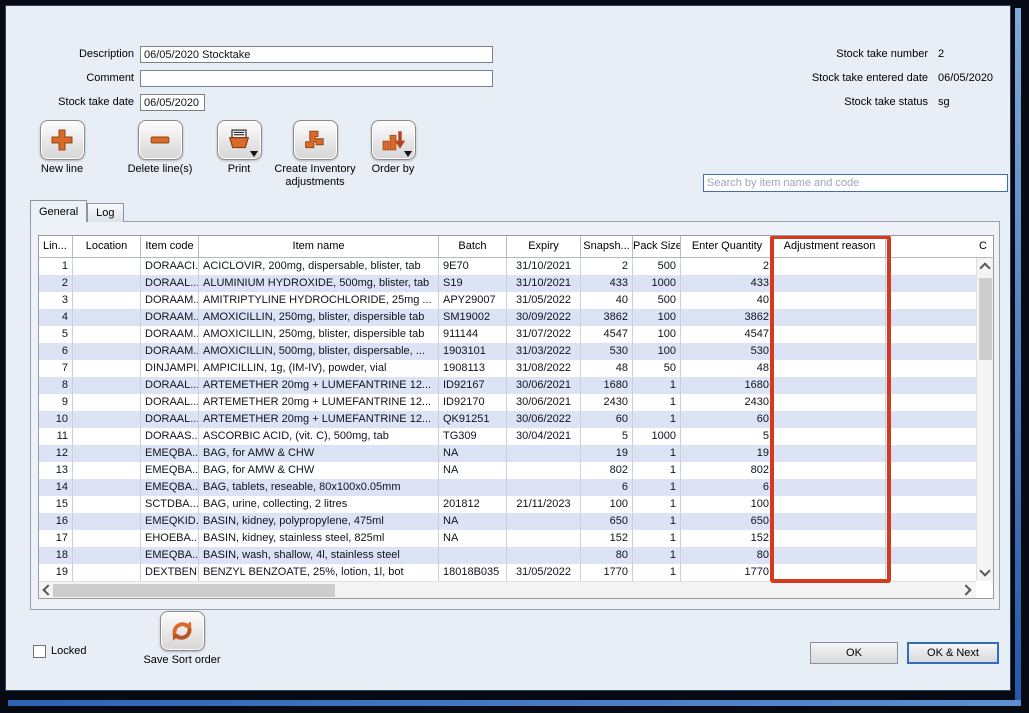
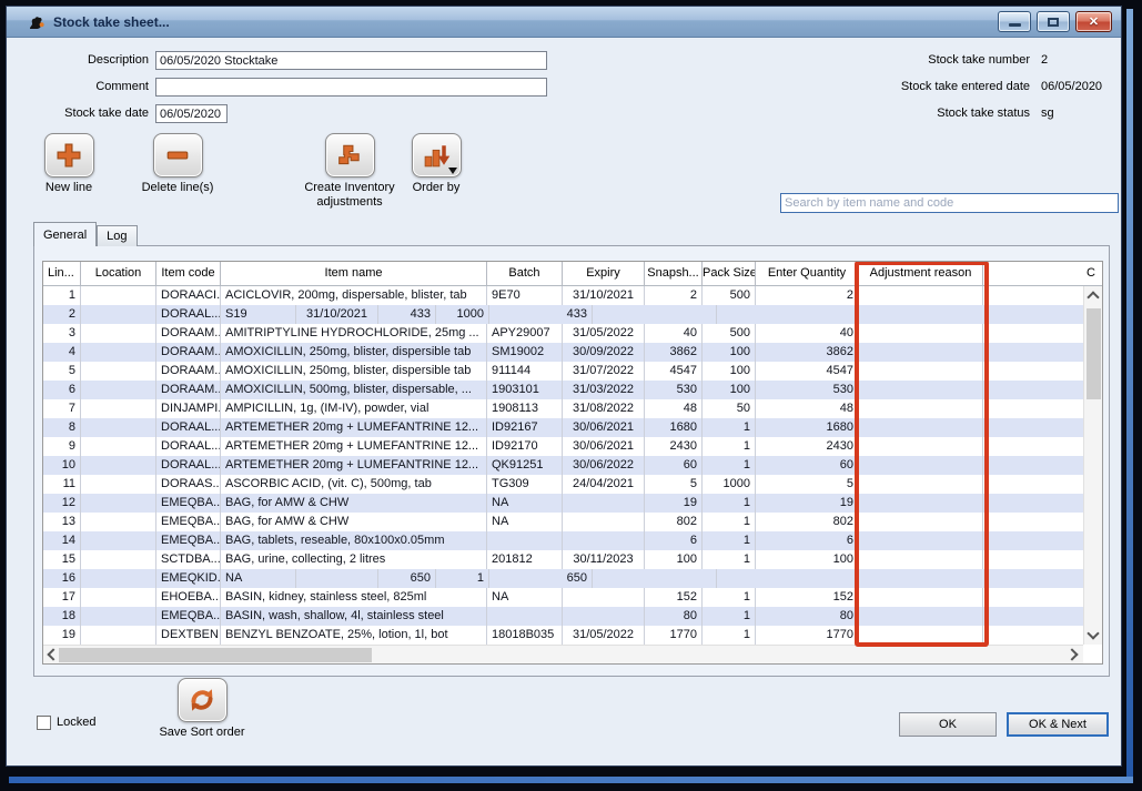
+ Stock take sheet...
+ ✕
  Description
  06/05/2020 Stocktake
  Comment
  Stock take date
  06/05/2020
  Stock take number
  2
  Stock take entered date
  06/05/2020
  Stock take status
  sg
  New line
  Delete line(s)
- Print
  Create Inventory adjustments
  Order by
  Search by item name and code
  General
  Log
  Lin...
  Location
  Item code
  Item name
  Batch
  Expiry
  Snapsh...
  Pack Size
  Enter Quantity
  Adjustment reason
  C
  1
  DORAACI.
  ACICLOVIR, 200mg, dispersable, blister, tab
  9E70
  31/10/2021
  2
  500
  2
  2
  DORAAL...
- ALUMINIUM HYDROXIDE, 500mg, blister, tab
  S19
  31/10/2021
  433
  1000
  433
  3
  DORAAM..
  AMITRIPTYLINE HYDROCHLORIDE, 25mg ...
  APY29007
  31/05/2022
  40
  500
  40
  4
  DORAAM..
  AMOXICILLIN, 250mg, blister, dispersible tab
  SM19002
  30/09/2022
  3862
  100
  3862
  5
  DORAAM..
  AMOXICILLIN, 250mg, blister, dispersible tab
  911144
  31/07/2022
  4547
  100
  4547
  6
  DORAAM..
  AMOXICILLIN, 500mg, blister, dispersable, ...
  1903101
  31/03/2022
  530
  100
  530
  7
  DINJAMPI.
  AMPICILLIN, 1g, (IM-IV), powder, vial
  1908113
  31/08/2022
  48
  50
  48
  8
  DORAAL...
  ARTEMETHER 20mg + LUMEFANTRINE 12...
  ID92167
  30/06/2021
  1680
  1
  1680
  9
  DORAAL...
  ARTEMETHER 20mg + LUMEFANTRINE 12...
  ID92170
  30/06/2021
  2430
  1
  2430
  10
  DORAAL...
  ARTEMETHER 20mg + LUMEFANTRINE 12...
  QK91251
  30/06/2022
  60
  1
  60
  11
  DORAAS..
  ASCORBIC ACID, (vit. C), 500mg, tab
  TG309
- 30/04/2021
+ 24/04/2021
  5
  1000
  5
  12
  EMEQBA..
  BAG, for AMW & CHW
  NA
  19
  1
  19
  13
  EMEQBA..
  BAG, for AMW & CHW
  NA
  802
  1
  802
  14
  EMEQBA..
  BAG, tablets, reseable, 80x100x0.05mm
  6
  1
  6
  15
  SCTDBA...
  BAG, urine, collecting, 2 litres
  201812
- 21/11/2023
+ 30/11/2023
  100
  1
  100
  16
  EMEQKID.
- BASIN, kidney, polypropylene, 475ml
  NA
  650
  1
  650
  17
  EHOEBA...
  BASIN, kidney, stainless steel, 825ml
  NA
  152
  1
  152
  18
  EMEQBA..
  BASIN, wash, shallow, 4l, stainless steel
  80
  1
  80
  19
  DEXTBEN.
  BENZYL BENZOATE, 25%, lotion, 1l, bot
  18018B035
  31/05/2022
  1770
  1
  1770
  Save Sort order
  Locked
  OK
  OK & Next
